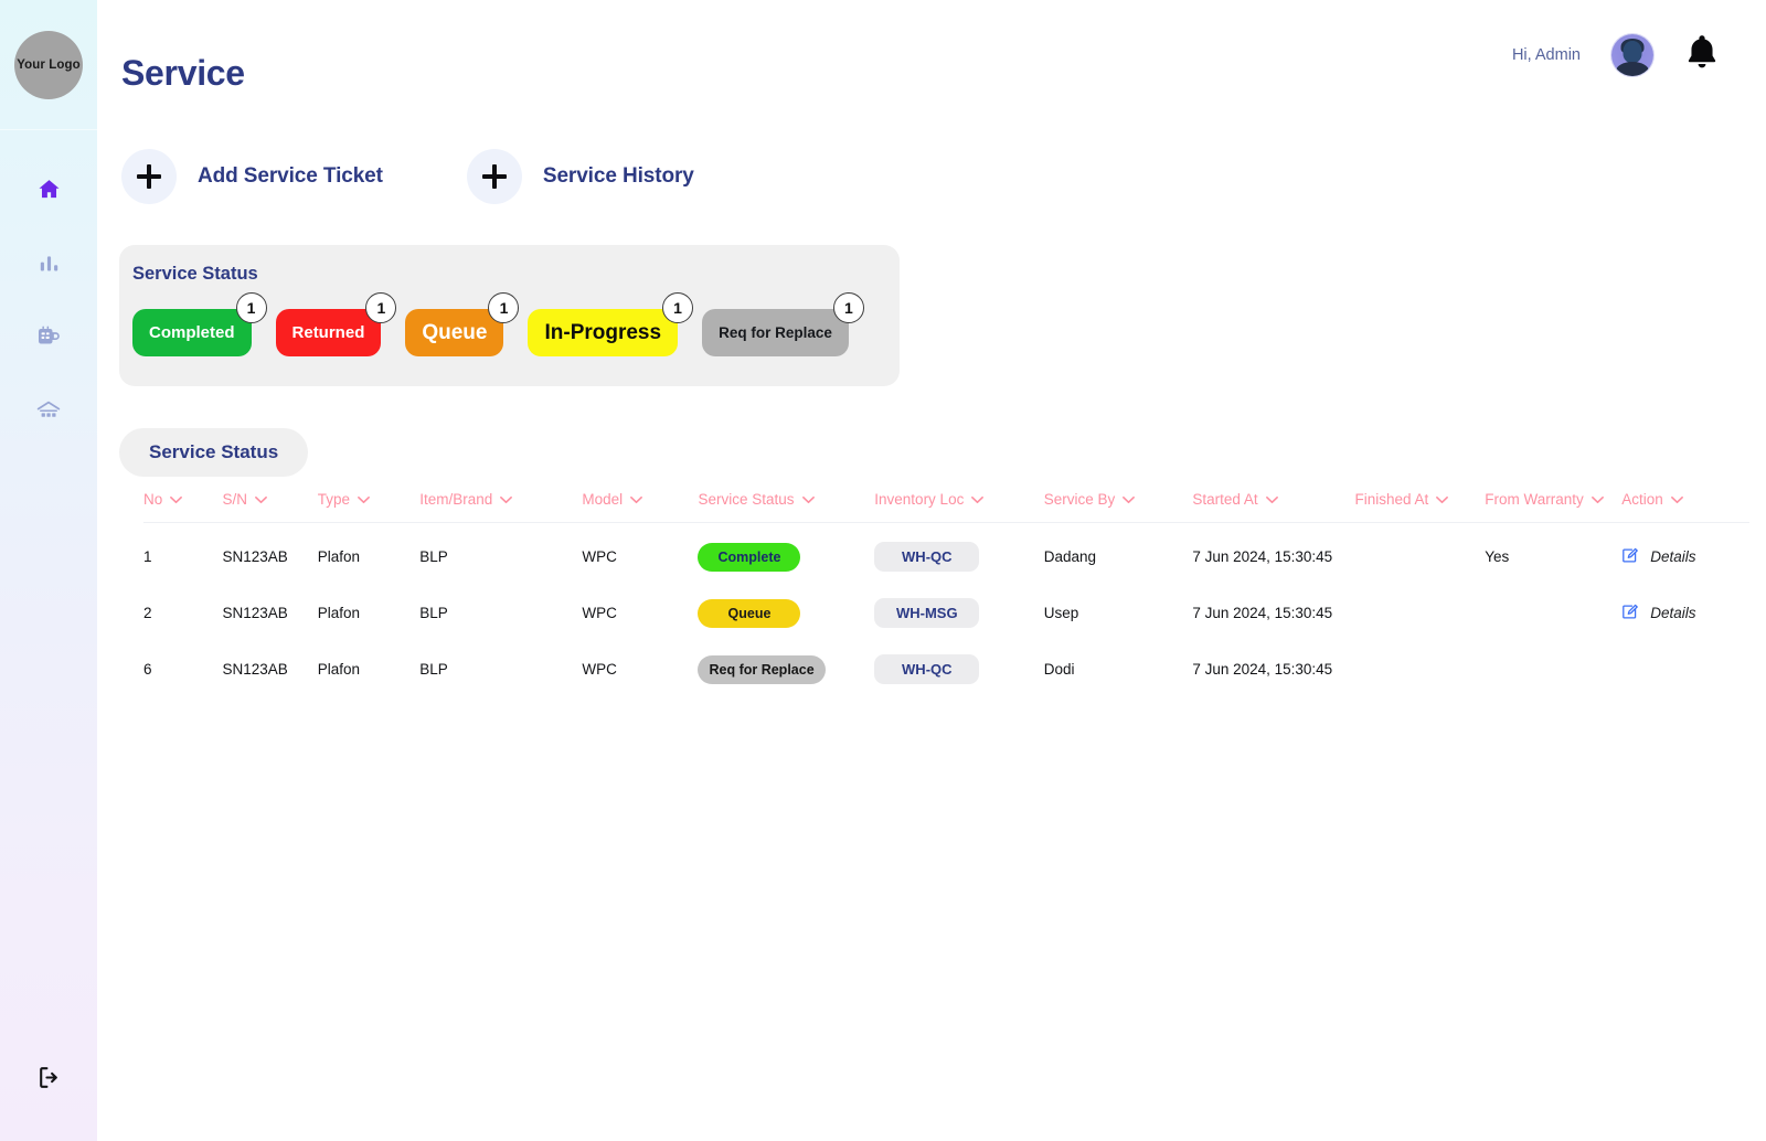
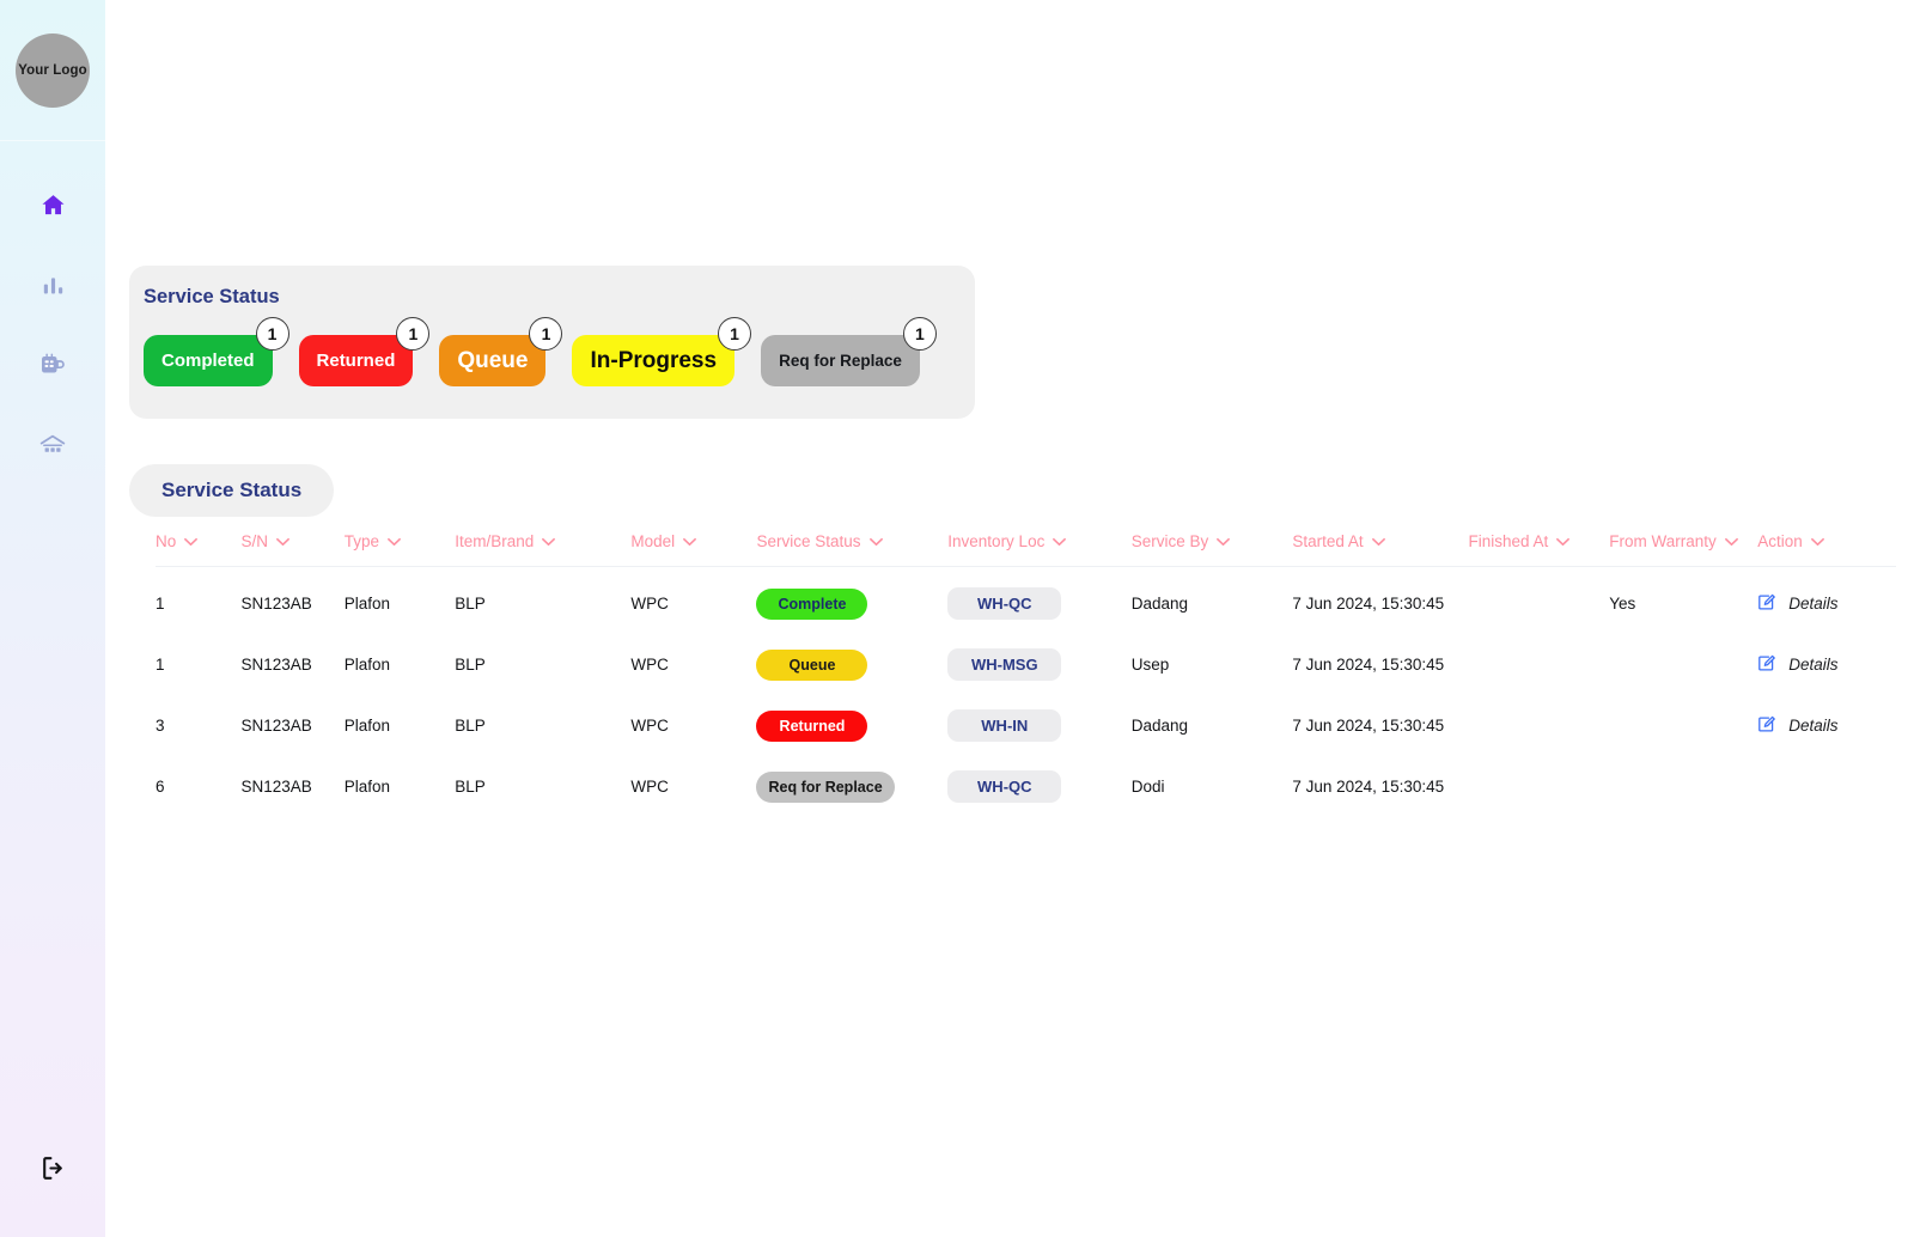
  Your Logo
- Service
- Hi, Admin
- Add Service Ticket
- Service History
  Service Status
  Completed
  1
  Returned
  1
  Queue
  1
  In-Progress
  1
  Req for Replace
  1
  Service Status
  No	S/N	Type	Item/Brand	Model	Service Status	Inventory Loc	Service By	Started At	Finished At	From Warranty	Action
  1	SN123AB	Plafon	BLP	WPC	Complete	WH-QC	Dadang	7 Jun 2024, 15:30:45		Yes	Details
- 2	SN123AB	Plafon	BLP	WPC	Queue	WH-MSG	Usep	7 Jun 2024, 15:30:45			Details
+ 1	SN123AB	Plafon	BLP	WPC	Queue	WH-MSG	Usep	7 Jun 2024, 15:30:45			Details
+ 3	SN123AB	Plafon	BLP	WPC	Returned	WH-IN	Dadang	7 Jun 2024, 15:30:45			Details
  6	SN123AB	Plafon	BLP	WPC	Req for Replace	WH-QC	Dodi	7 Jun 2024, 15:30:45
